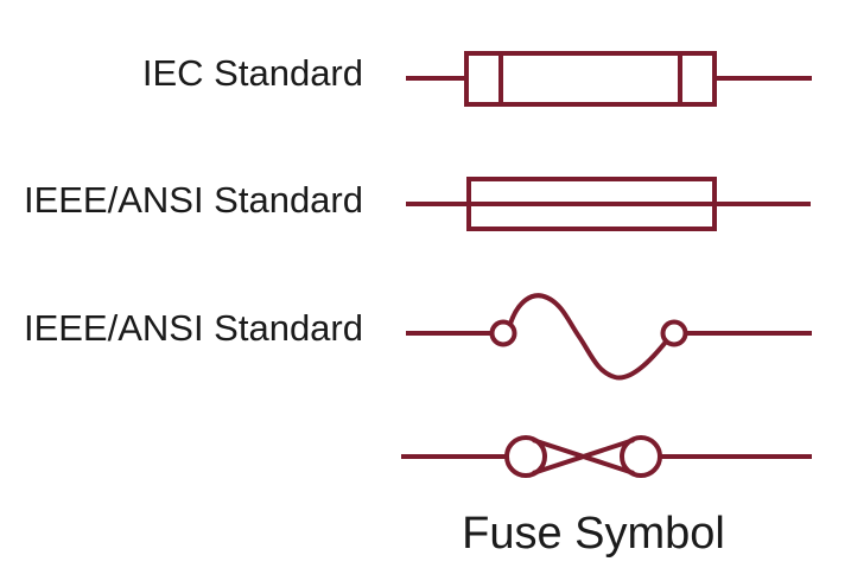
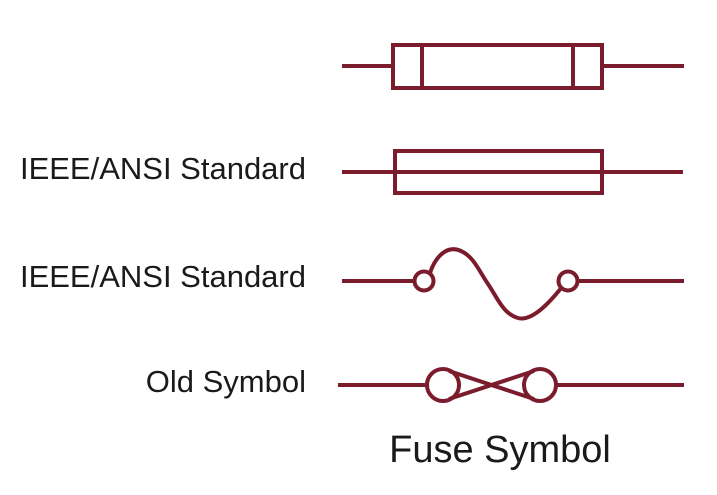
- IEC Standard
  IEEE/ANSI Standard
  IEEE/ANSI Standard
+ Old Symbol
  Fuse Symbol
